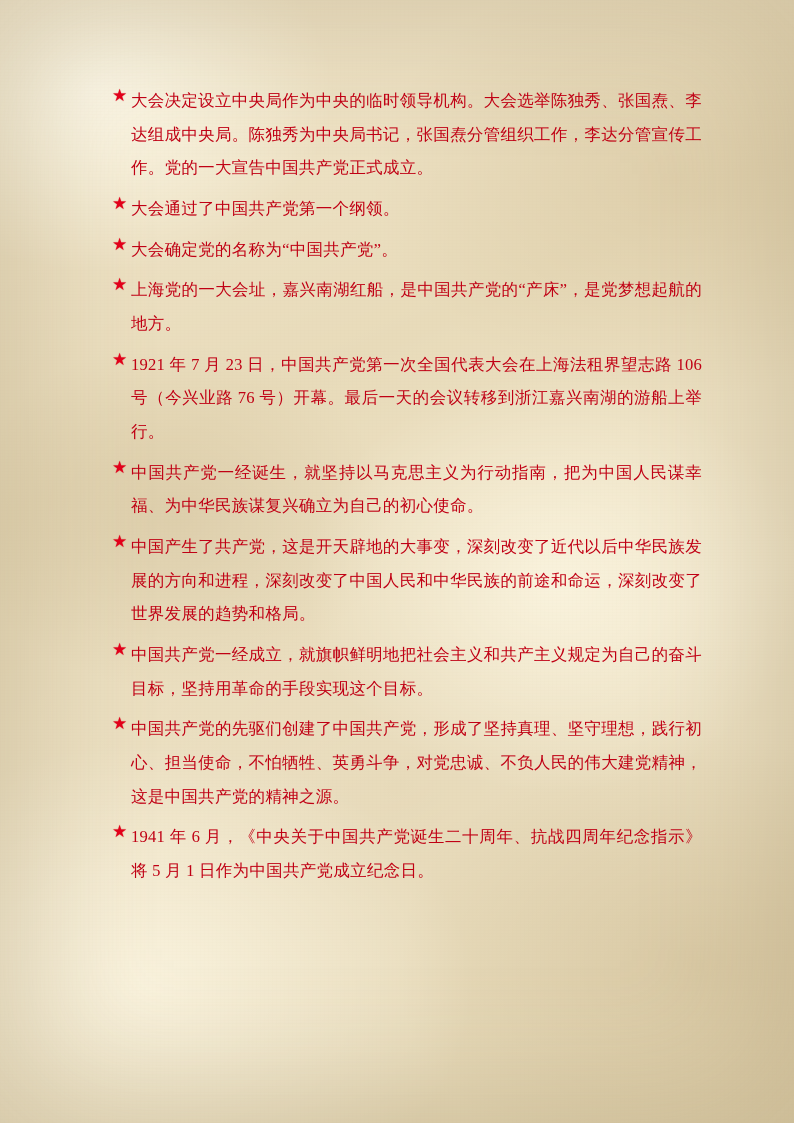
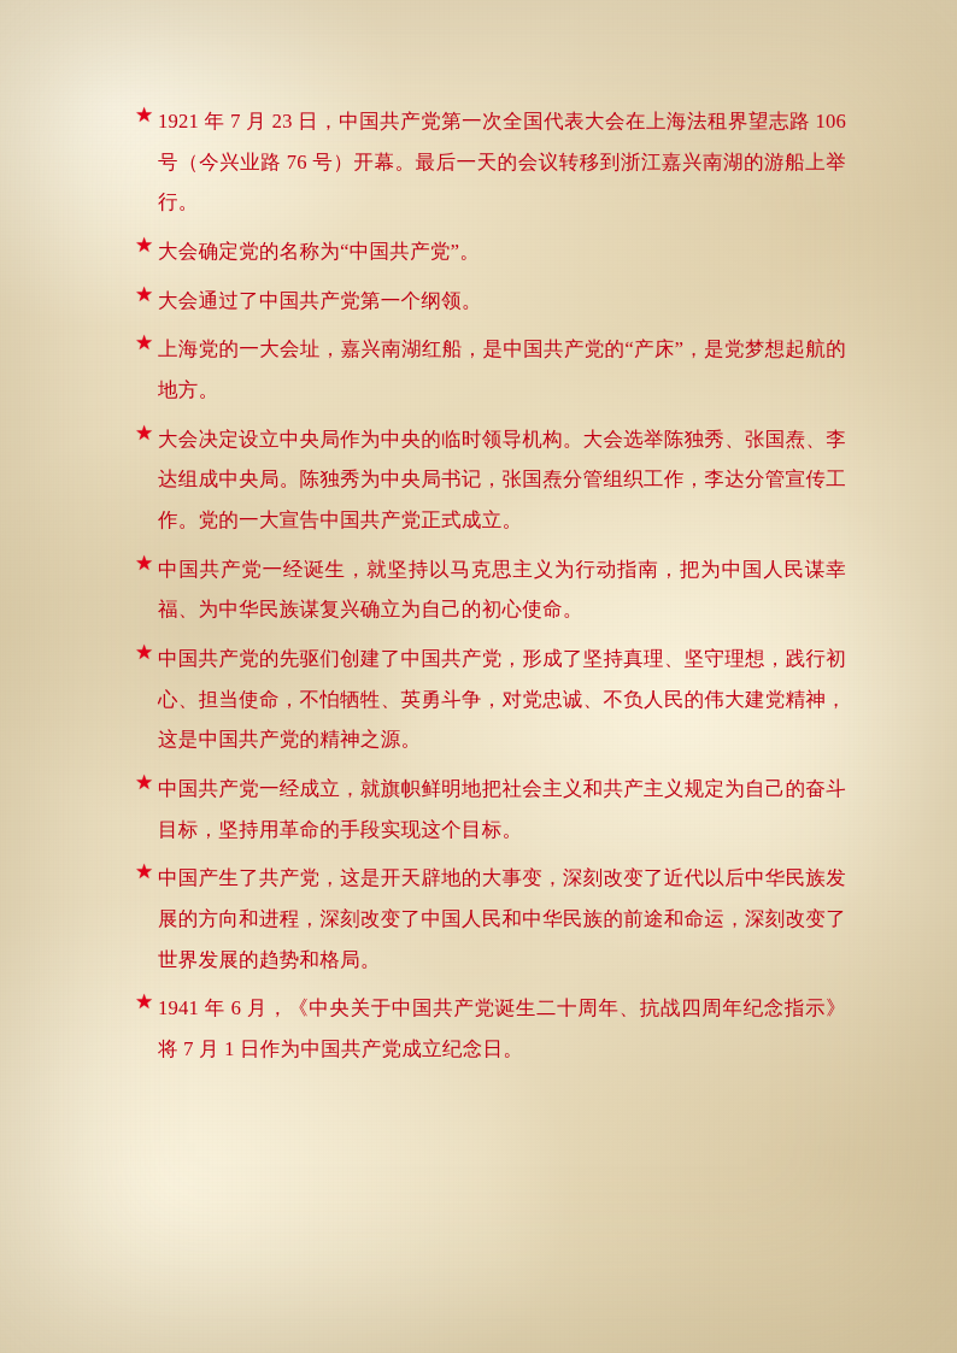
  ★
- 大会决定设立中央局作为中央的临时领导机构。大会选举陈独秀、张国焘、李达组成中央局。陈独秀为中央局书记，张国焘分管组织工作，李达分管宣传工作。党的一大宣告中国共产党正式成立。
+ 1921 年 7 月 23 日，中国共产党第一次全国代表大会在上海法租界望志路 106 号（今兴业路 76 号）开幕。最后一天的会议转移到浙江嘉兴南湖的游船上举行。
  ★
- 大会通过了中国共产党第一个纲领。
+ 大会确定党的名称为“中国共产党”。
  ★
- 大会确定党的名称为“中国共产党”。
+ 大会通过了中国共产党第一个纲领。
  ★
  上海党的一大会址，嘉兴南湖红船，是中国共产党的“产床”，是党梦想起航的地方。
  ★
- 1921 年 7 月 23 日，中国共产党第一次全国代表大会在上海法租界望志路 106 号（今兴业路 76 号）开幕。最后一天的会议转移到浙江嘉兴南湖的游船上举行。
+ 大会决定设立中央局作为中央的临时领导机构。大会选举陈独秀、张国焘、李达组成中央局。陈独秀为中央局书记，张国焘分管组织工作，李达分管宣传工作。党的一大宣告中国共产党正式成立。
  ★
  中国共产党一经诞生，就坚持以马克思主义为行动指南，把为中国人民谋幸福、为中华民族谋复兴确立为自己的初心使命。
  ★
- 中国产生了共产党，这是开天辟地的大事变，深刻改变了近代以后中华民族发展的方向和进程，深刻改变了中国人民和中华民族的前途和命运，深刻改变了世界发展的趋势和格局。
+ 中国共产党的先驱们创建了中国共产党，形成了坚持真理、坚守理想，践行初心、担当使命，不怕牺牲、英勇斗争，对党忠诚、不负人民的伟大建党精神，这是中国共产党的精神之源。
  ★
  中国共产党一经成立，就旗帜鲜明地把社会主义和共产主义规定为自己的奋斗目标，坚持用革命的手段实现这个目标。
  ★
- 中国共产党的先驱们创建了中国共产党，形成了坚持真理、坚守理想，践行初心、担当使命，不怕牺牲、英勇斗争，对党忠诚、不负人民的伟大建党精神，这是中国共产党的精神之源。
+ 中国产生了共产党，这是开天辟地的大事变，深刻改变了近代以后中华民族发展的方向和进程，深刻改变了中国人民和中华民族的前途和命运，深刻改变了世界发展的趋势和格局。
  ★
- 1941 年 6 月，《中央关于中国共产党诞生二十周年、抗战四周年纪念指示》将 5 月 1 日作为中国共产党成立纪念日。
+ 1941 年 6 月，《中央关于中国共产党诞生二十周年、抗战四周年纪念指示》将 7 月 1 日作为中国共产党成立纪念日。
